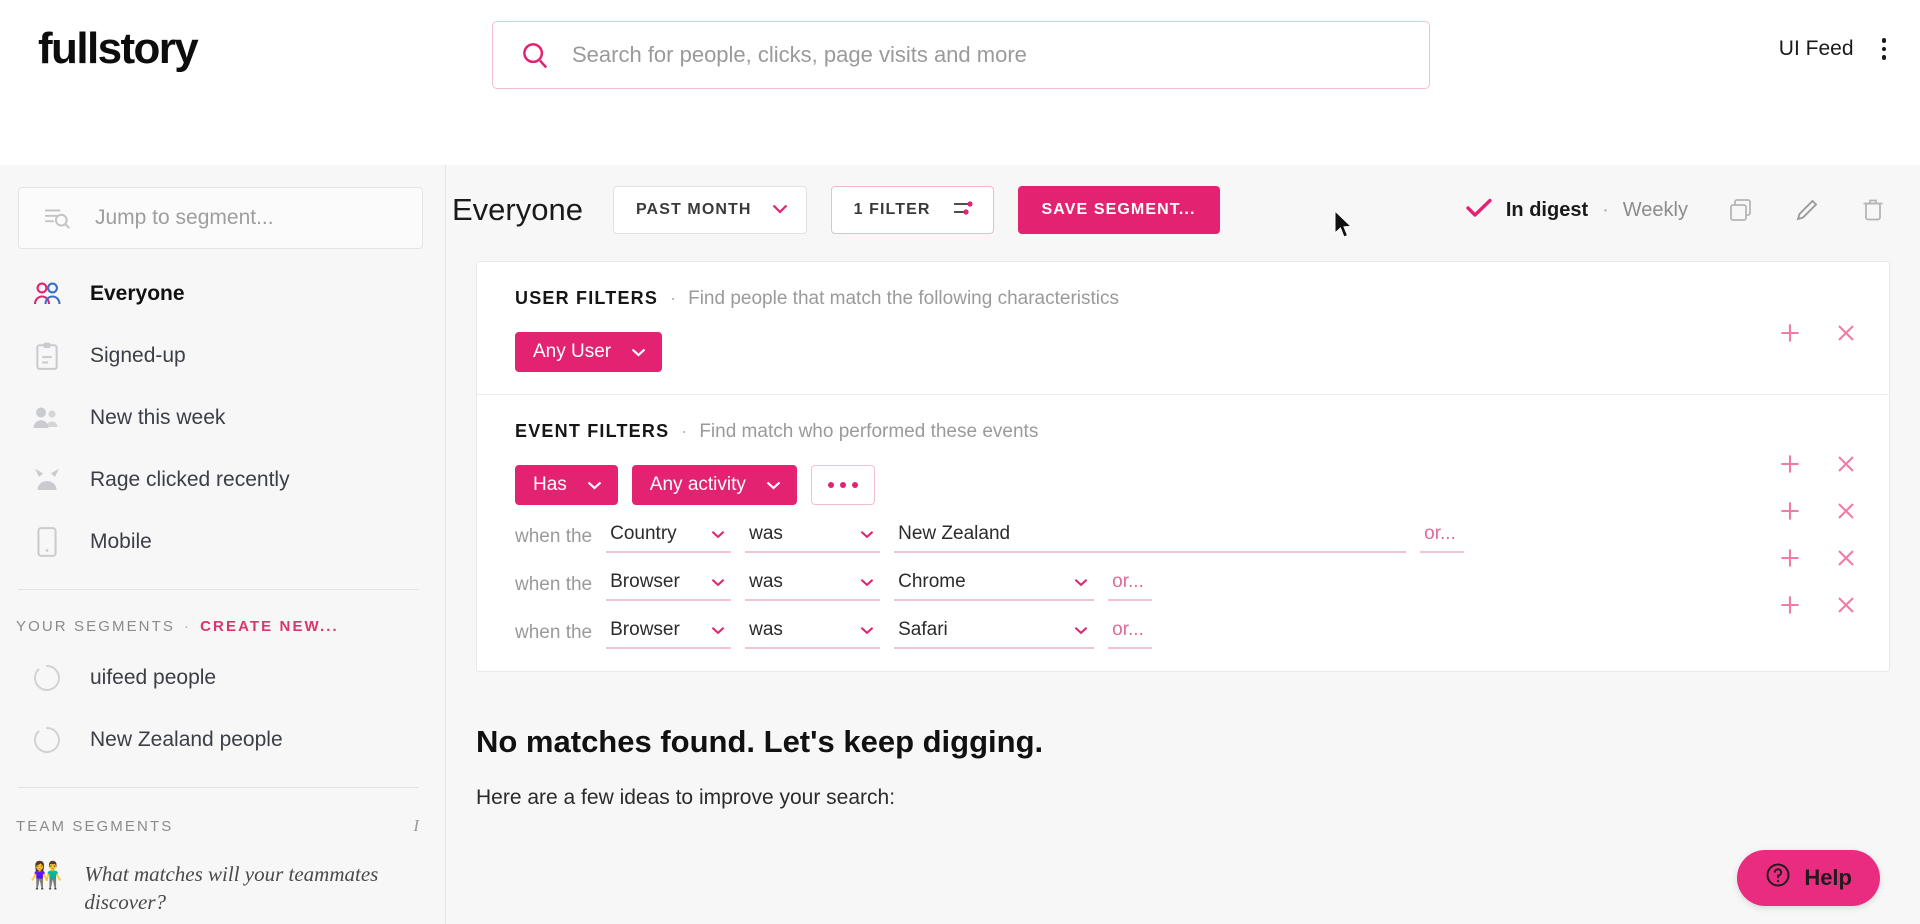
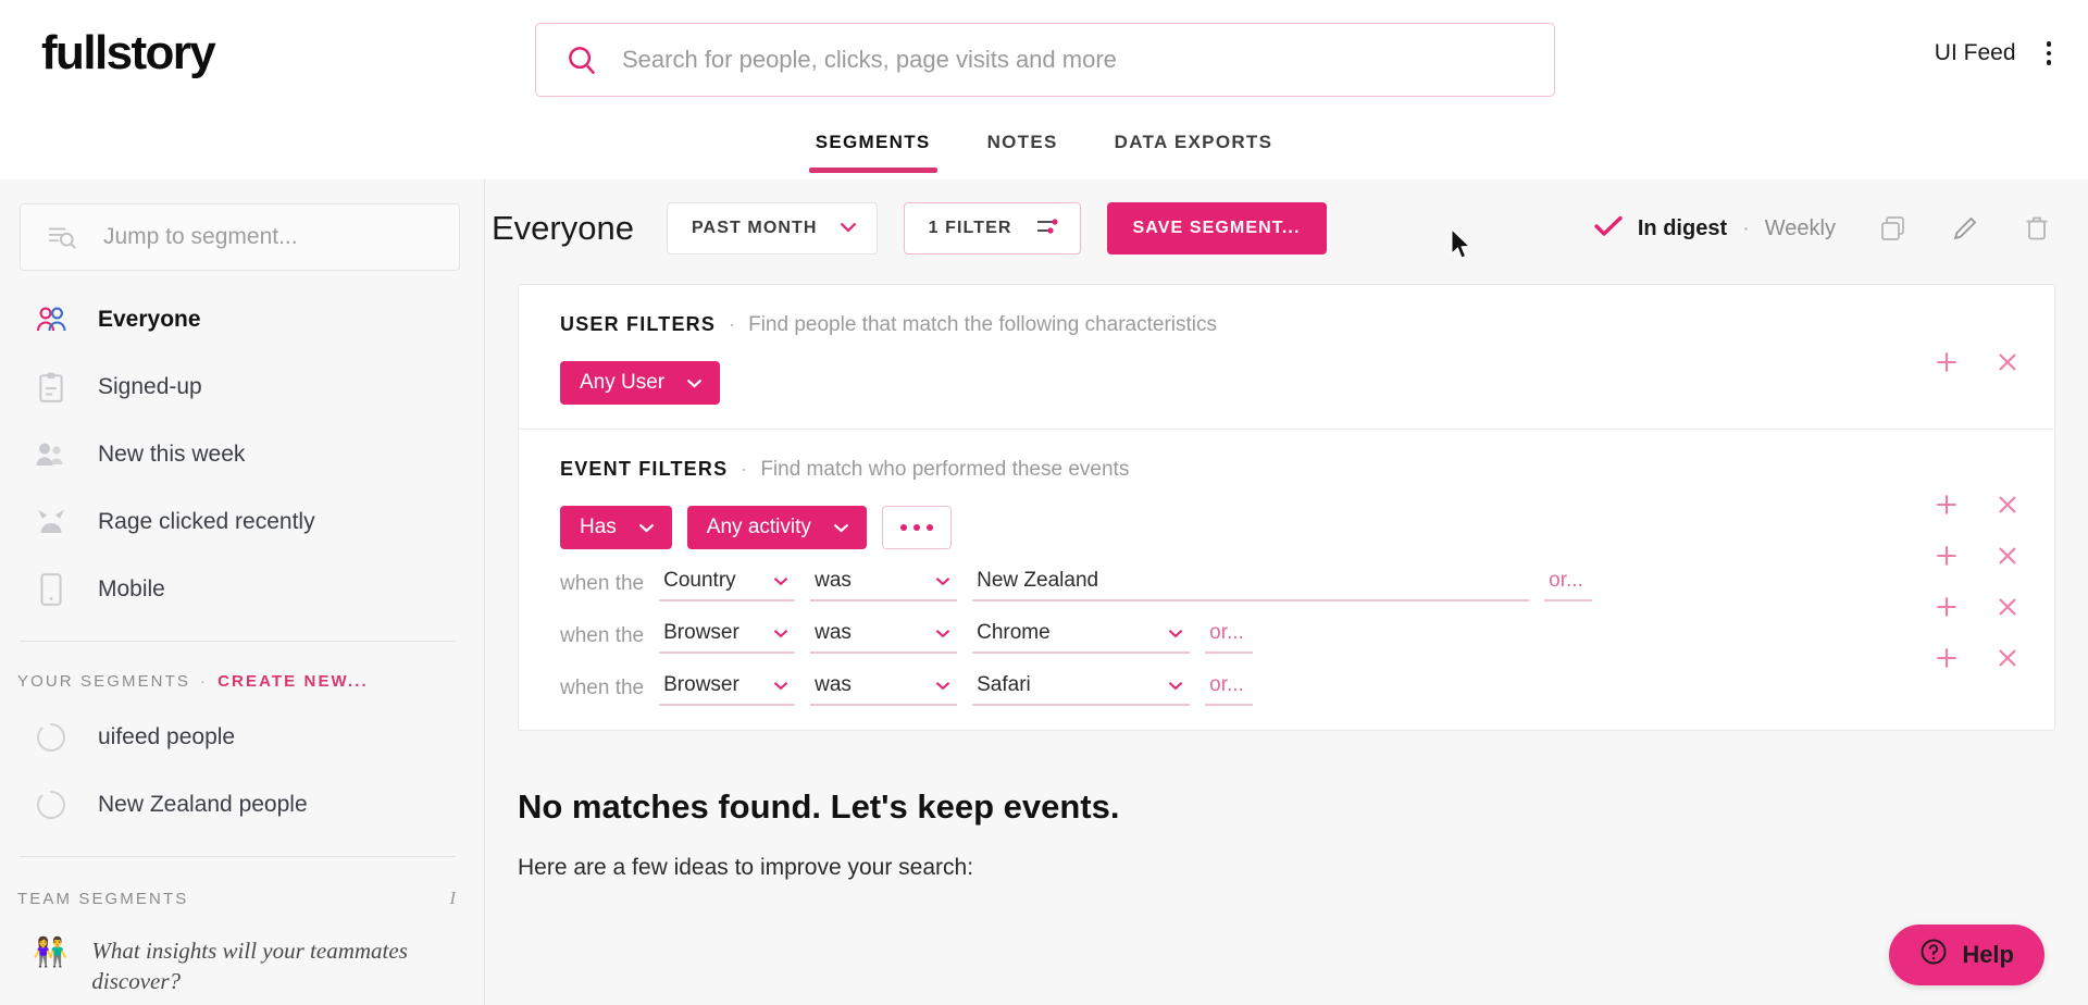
  fullstory
  Search for people, clicks, page visits and more
  UI Feed
+ SEGMENTS
+ NOTES
+ DATA EXPORTS
  Jump to segment...
  Everyone
  Signed-up
  New this week
  Rage clicked recently
  Mobile
  YOUR SEGMENTS
  ·
  CREATE NEW...
  uifeed people
  New Zealand people
  TEAM SEGMENTS
  I
  👫
- What matches will your teammates discover?
+ What insights will your teammates discover?
  Everyone
  PAST MONTH
  1 FILTER
  SAVE SEGMENT...
  In digest
  ·
  Weekly
  USER FILTERS · Find people that match the following characteristics
  Any User
  EVENT FILTERS · Find match who performed these events
  Has
  Any activity
  when the
  Country
  was
  New Zealand
  or...
  when the
  Browser
  was
  Chrome
  or...
  when the
  Browser
  was
  Safari
  or...
- No matches found. Let's keep digging.
+ No matches found. Let's keep events.
  Here are a few ideas to improve your search:
  Help
